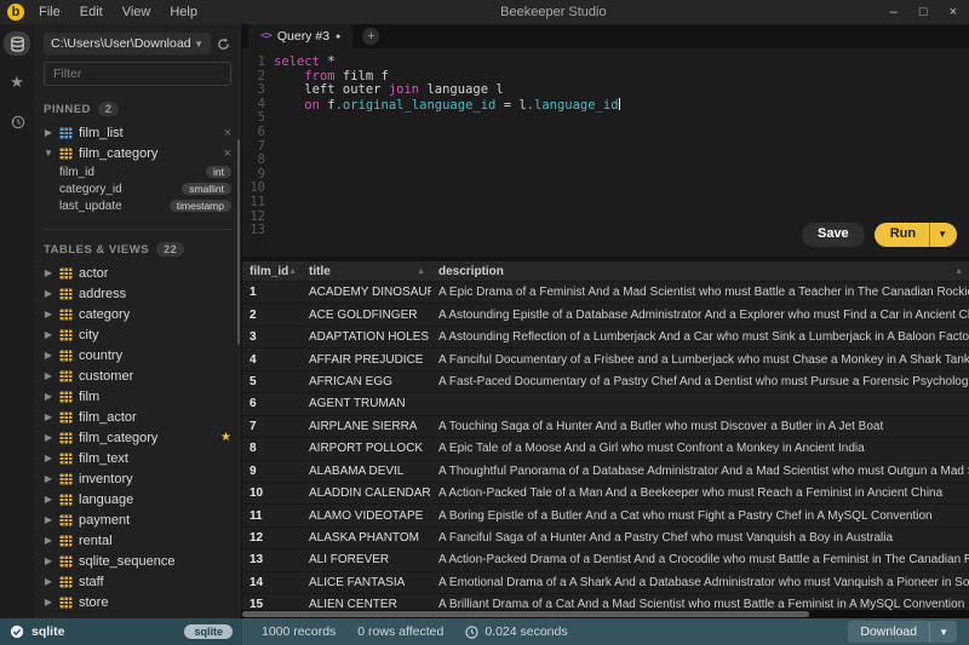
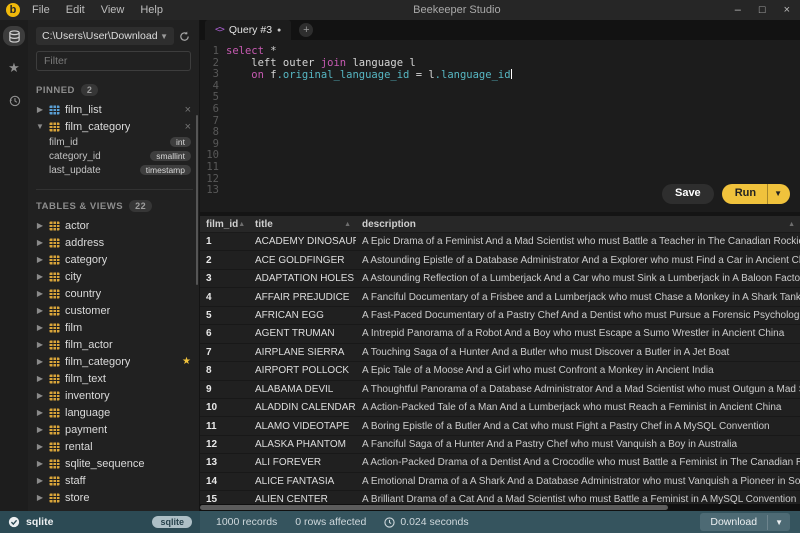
  b
  File
  Edit
  View
  Help
  Beekeeper Studio
  –
  □
  ×
  ★
  C:\Users\User\Download
  ▼
  Filter
  PINNED
  2
  ▶
  film_list
  ×
  ▼
  film_category
  ×
  film_id
  int
  category_id
  smallint
  last_update
  timestamp
  TABLES & VIEWS
  22
  ▶
  actor
  ▶
  address
  ▶
  category
  ▶
  city
  ▶
  country
  ▶
  customer
  ▶
  film
  ▶
  film_actor
  ▶
  film_category
  ★
  ▶
  film_text
  ▶
  inventory
  ▶
  language
  ▶
  payment
  ▶
  rental
  ▶
  sqlite_sequence
  ▶
  staff
  ▶
  store
  <>
  Query #3
  +
  1
  2
  3
  4
  5
  6
  7
  8
  9
  10
  11
  12
  13
  select *
- from film f
  left outer join language l
  on f.original_language_id = l.language_id
  Save
  Run
  ▼
  film_id
  title
  description
  1
  ACADEMY DINOSAU
  A Epic Drama of a Feminist And a Mad Scientist who must Battle a Teacher in The Canadian Rocki
  2
  ACE GOLDFINGER
  A Astounding Epistle of a Database Administrator And a Explorer who must Find a Car in Ancient C
  3
  ADAPTATION HOLES
  A Astounding Reflection of a Lumberjack And a Car who must Sink a Lumberjack in A Baloon Facto
  4
  AFFAIR PREJUDICE
  A Fanciful Documentary of a Frisbee and a Lumberjack who must Chase a Monkey in A Shark Tank
  5
  AFRICAN EGG
  A Fast-Paced Documentary of a Pastry Chef And a Dentist who must Pursue a Forensic Psycholog
  6
  AGENT TRUMAN
+ A Intrepid Panorama of a Robot And a Boy who must Escape a Sumo Wrestler in Ancient China
  7
  AIRPLANE SIERRA
  A Touching Saga of a Hunter And a Butler who must Discover a Butler in A Jet Boat
  8
  AIRPORT POLLOCK
  A Epic Tale of a Moose And a Girl who must Confront a Monkey in Ancient India
  9
  ALABAMA DEVIL
  A Thoughtful Panorama of a Database Administrator And a Mad Scientist who must Outgun a Mad
  10
  ALADDIN CALENDAR
- A Action-Packed Tale of a Man And a Beekeeper who must Reach a Feminist in Ancient China
+ A Action-Packed Tale of a Man And a Lumberjack who must Reach a Feminist in Ancient China
  11
  ALAMO VIDEOTAPE
  A Boring Epistle of a Butler And a Cat who must Fight a Pastry Chef in A MySQL Convention
  12
  ALASKA PHANTOM
  A Fanciful Saga of a Hunter And a Pastry Chef who must Vanquish a Boy in Australia
  13
  ALI FOREVER
  A Action-Packed Drama of a Dentist And a Crocodile who must Battle a Feminist in The Canadian
  14
  ALICE FANTASIA
  A Emotional Drama of a A Shark And a Database Administrator who must Vanquish a Pioneer in So
  15
  ALIEN CENTER
  A Brilliant Drama of a Cat And a Mad Scientist who must Battle a Feminist in A MySQL Convention
  sqlite
  sqlite
  1000 records
  0 rows affected
  0.024 seconds
  Download
  ▼
